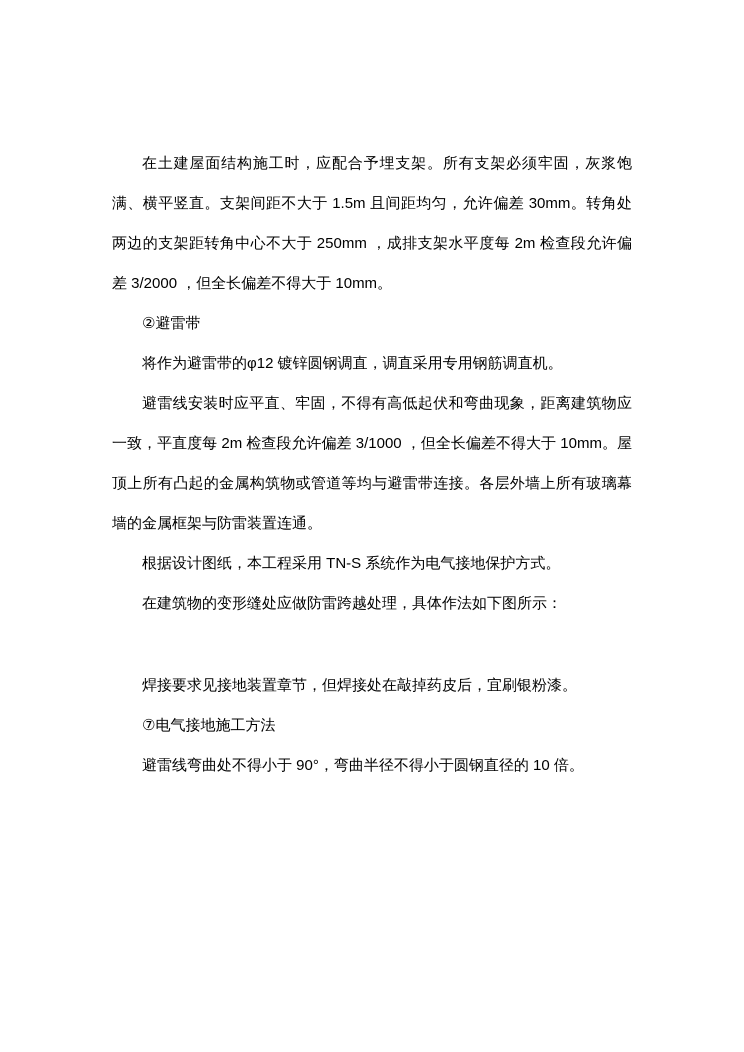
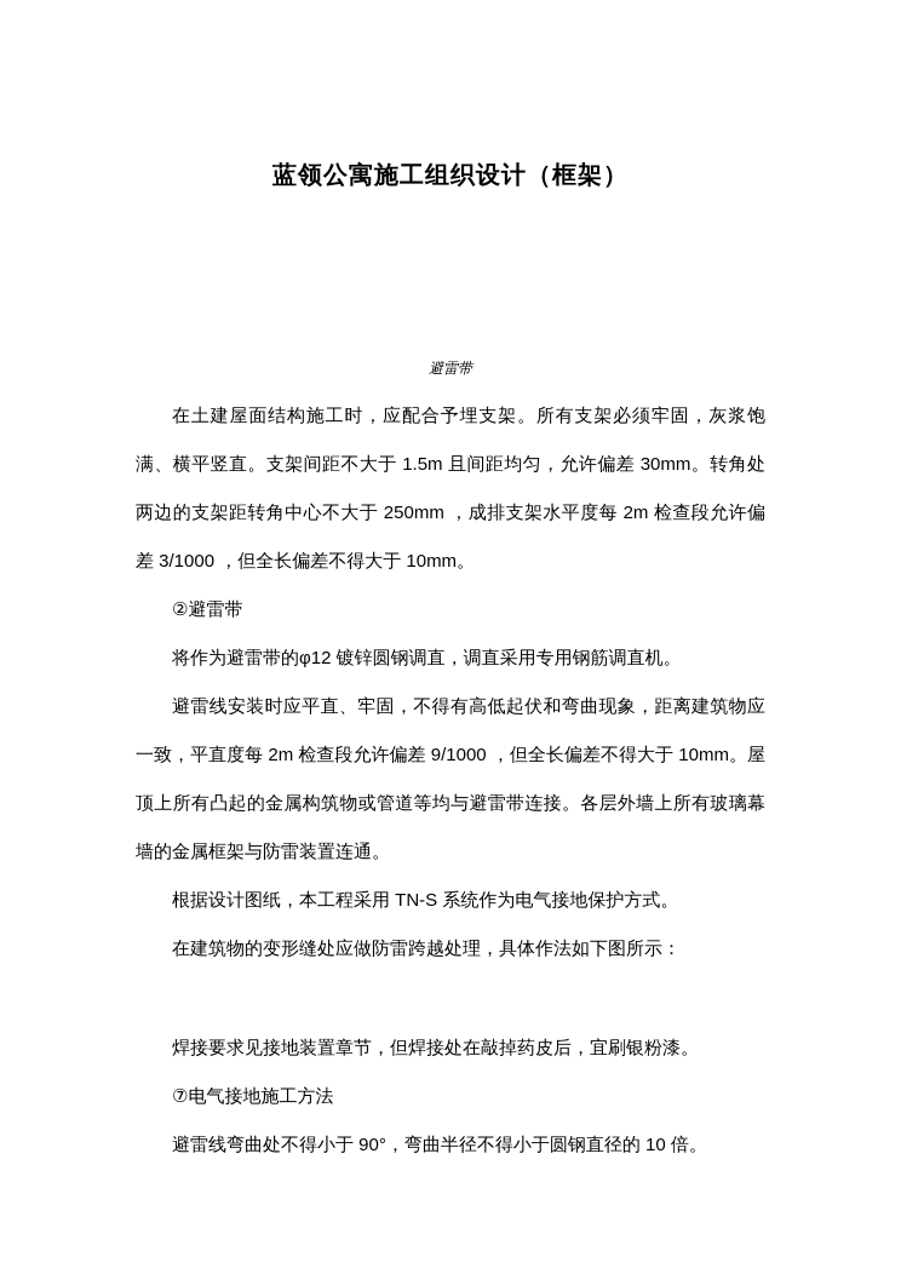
+ 蓝领公寓施工组织设计（框架）
+ 避雷带
- 在土建屋面结构施工时，应配合予埋支架。所有支架必须牢固，灰浆饱满、横平竖直。支架间距不大于 1.5m 且间距均匀，允许偏差 30mm。转角处两边的支架距转角中心不大于 250mm ，成排支架水平度每 2m 检查段允许偏差 3/2000 ，但全长偏差不得大于 10mm。
+ 在土建屋面结构施工时，应配合予埋支架。所有支架必须牢固，灰浆饱满、横平竖直。支架间距不大于 1.5m 且间距均匀，允许偏差 30mm。转角处两边的支架距转角中心不大于 250mm ，成排支架水平度每 2m 检查段允许偏差 3/1000 ，但全长偏差不得大于 10mm。
  ②避雷带
  将作为避雷带的φ12 镀锌圆钢调直，调直采用专用钢筋调直机。
- 避雷线安装时应平直、牢固，不得有高低起伏和弯曲现象，距离建筑物应一致，平直度每 2m 检查段允许偏差 3/1000 ，但全长偏差不得大于 10mm。屋顶上所有凸起的金属构筑物或管道等均与避雷带连接。各层外墙上所有玻璃幕墙的金属框架与防雷装置连通。
+ 避雷线安装时应平直、牢固，不得有高低起伏和弯曲现象，距离建筑物应一致，平直度每 2m 检查段允许偏差 9/1000 ，但全长偏差不得大于 10mm。屋顶上所有凸起的金属构筑物或管道等均与避雷带连接。各层外墙上所有玻璃幕墙的金属框架与防雷装置连通。
  根据设计图纸，本工程采用 TN-S 系统作为电气接地保护方式。
  在建筑物的变形缝处应做防雷跨越处理，具体作法如下图所示：
  焊接要求见接地装置章节，但焊接处在敲掉药皮后，宜刷银粉漆。
  ⑦电气接地施工方法
  避雷线弯曲处不得小于 90°，弯曲半径不得小于圆钢直径的 10 倍。
